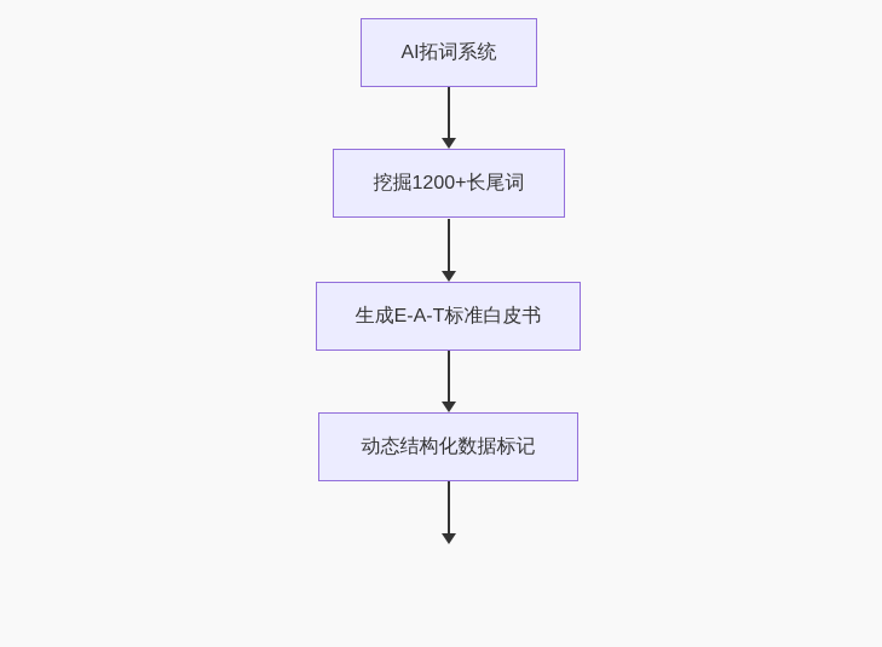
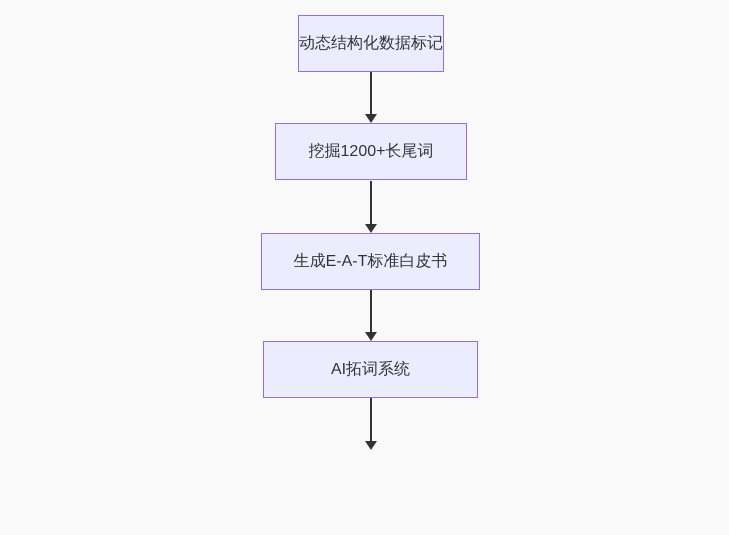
- AI拓词系统
+ 动态结构化数据标记
  挖掘1200+长尾词
  生成E-A-T标准白皮书
- 动态结构化数据标记
+ AI拓词系统
